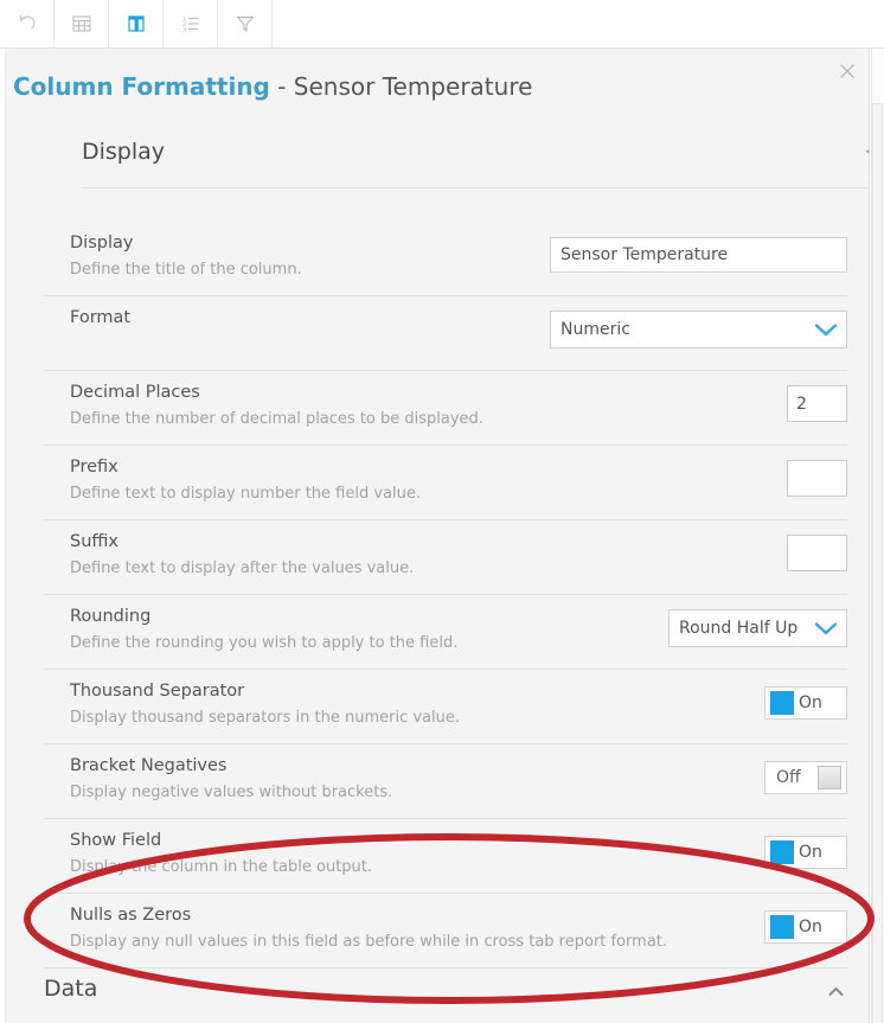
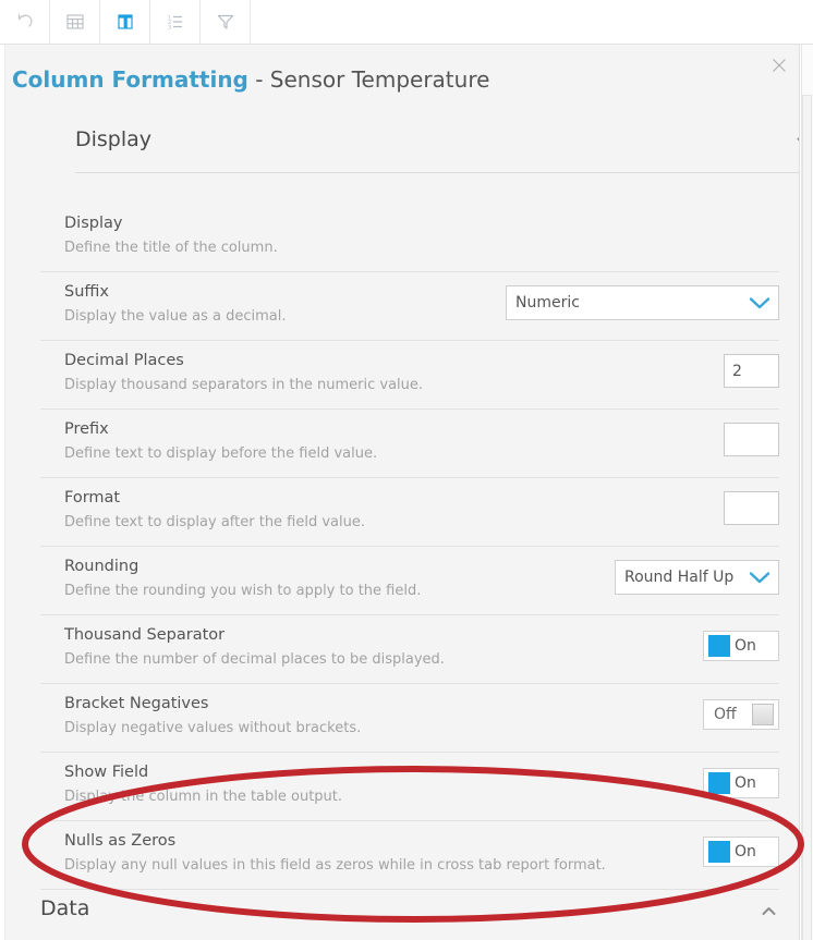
  Column Formatting - Sensor Temperature
  Display
  Display
  Define the title of the column.
- Sensor Temperature
- Format
+ Suffix
+ Display the value as a decimal.
  Numeric
  Decimal Places
- Define the number of decimal places to be displayed.
+ Display thousand separators in the numeric value.
  2
  Prefix
- Define text to display number the field value.
+ Define text to display before the field value.
- Suffix
+ Format
- Define text to display after the values value.
+ Define text to display after the field value.
  Rounding
  Define the rounding you wish to apply to the field.
  Round Half Up
  Thousand Separator
- Display thousand separators in the numeric value.
+ Define the number of decimal places to be displayed.
  On
  Bracket Negatives
  Display negative values without brackets.
  Off
  Show Field
  Displhe column in the table output.
  On
  Nulls as Zeros
- Display any null values in this field as before while in cross tab report format.
+ Display any null values in this field as zeros while in cross tab report format.
  On
  Data
